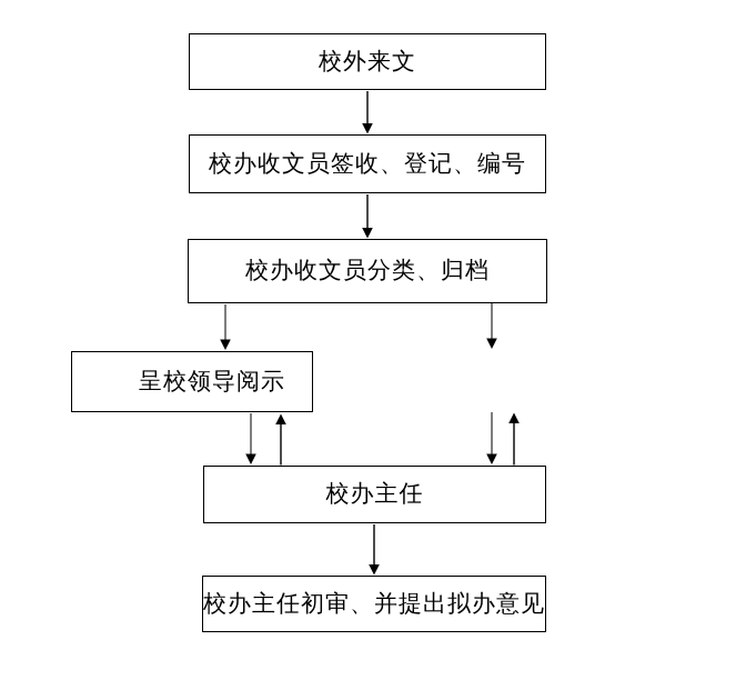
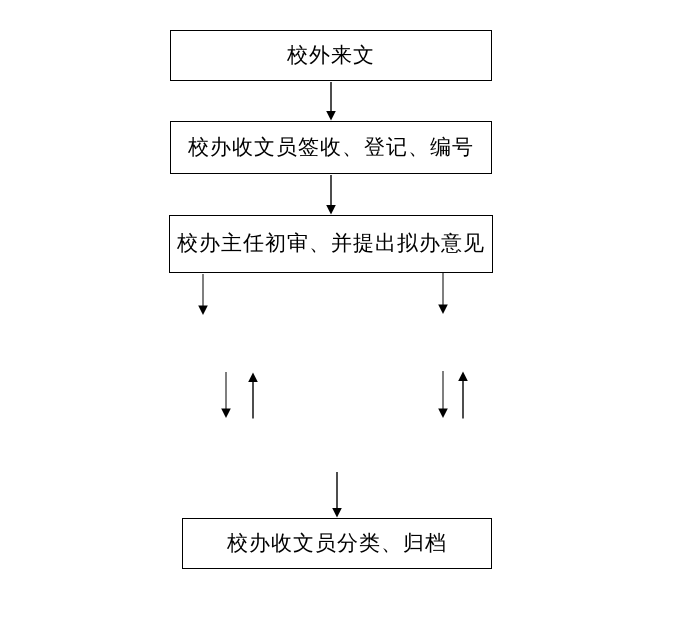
  校外来文
  校办收文员签收、登记、编号
- 校办收文员分类、归档
+ 校办主任初审、并提出拟办意见
- 呈校领导阅示
- 校办主任
- 校办主任初审、并提出拟办意见
+ 校办收文员分类、归档
